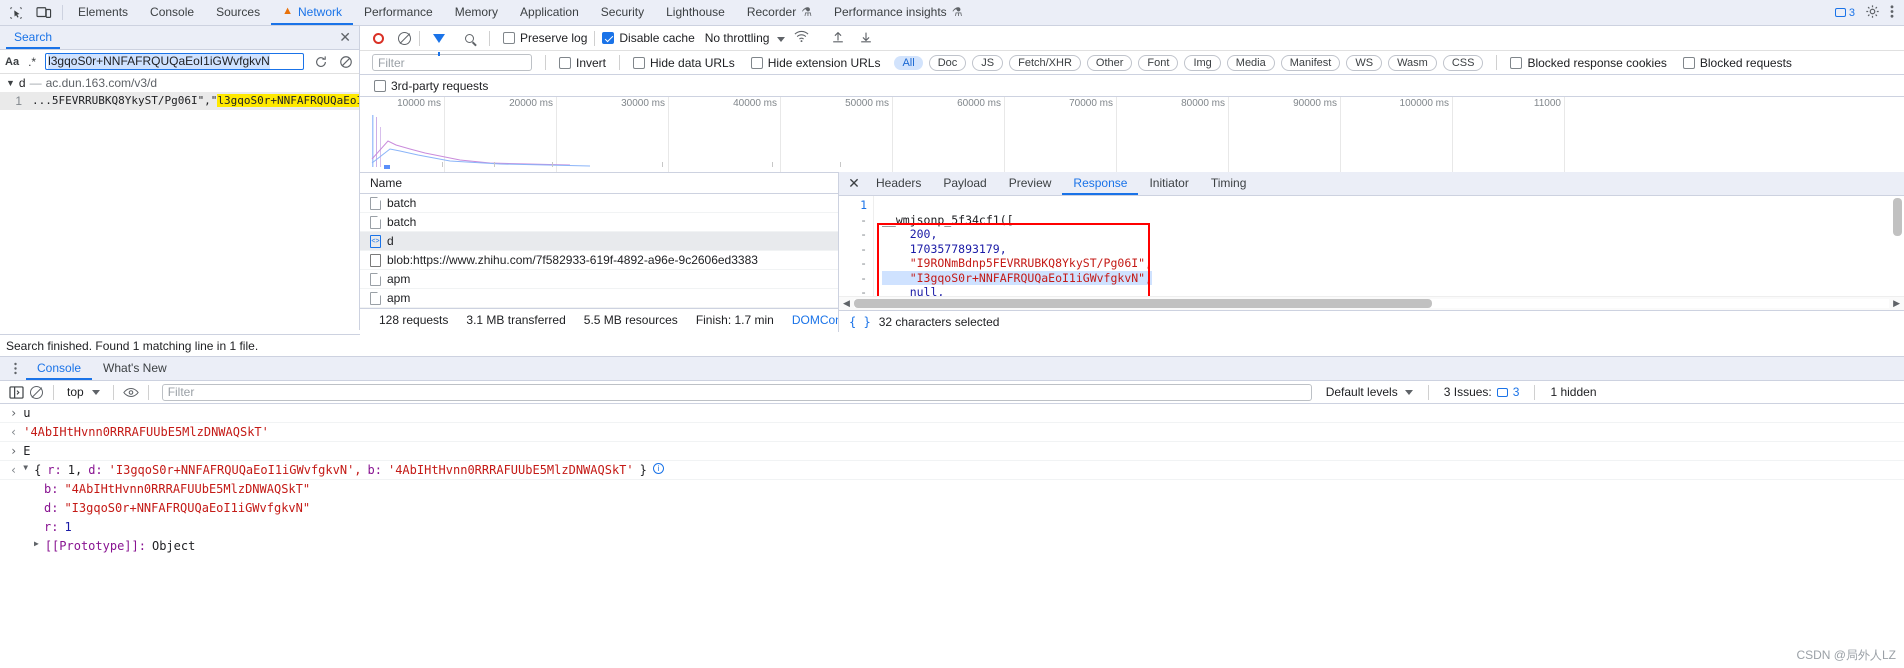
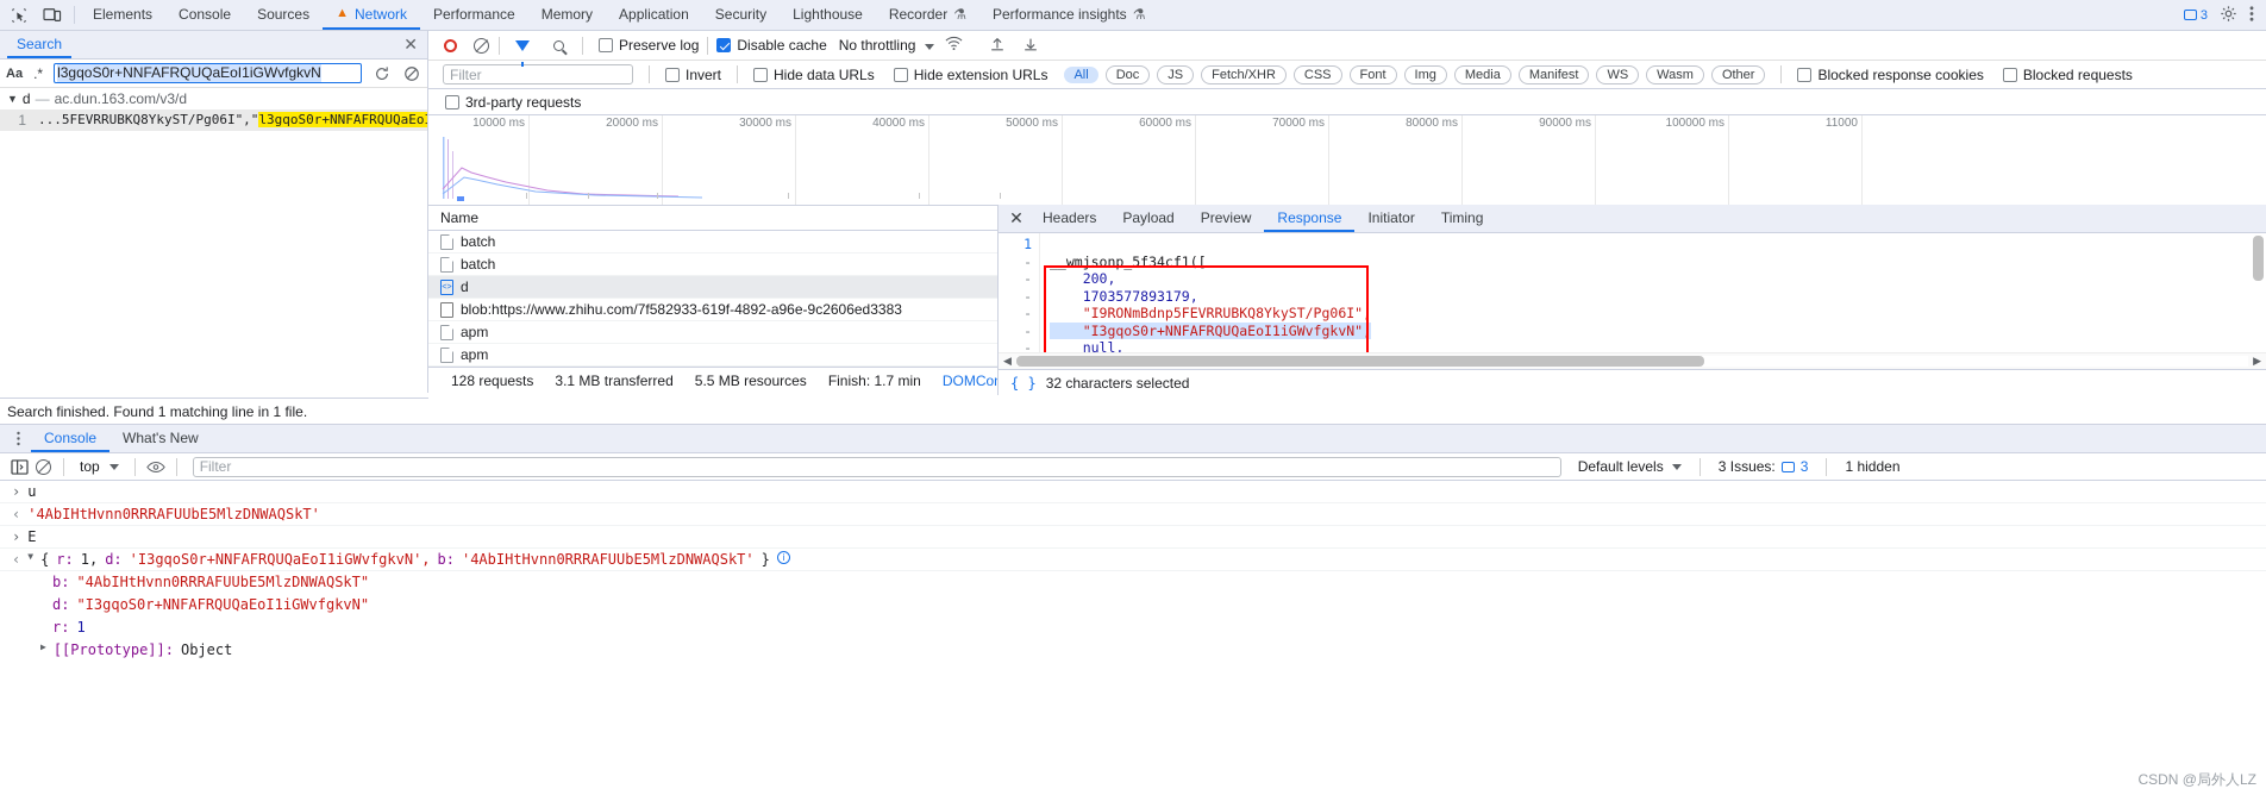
  Elements
  Console
  Sources
  ▲
  Network
  Performance
  Memory
  Application
  Security
  Lighthouse
  Recorder
  ⚗
  Performance insights
  ⚗
  3
  Search
  ✕
  Aa
  .*
  l3gqoS0r+NNFAFRQUQaEoI1iGWvfgkvN
  ▼
  d
  —
  ac.dun.163.com/v3/d
  1
  ...5FEVRRUBKQ8YkyST/Pg06I","l3gqoS0r+NNFAFRQUQaEo
  Preserve log
  Disable cache
  No throttling
  Filter
  Invert
  Hide data URLs
  Hide extension URLs
  All
  Doc
  JS
  Fetch/XHR
- Other
+ CSS
  Font
  Img
  Media
  Manifest
  WS
  Wasm
- CSS
+ Other
  Blocked response cookies
  Blocked requests
  3rd-party requests
  10000 ms
  20000 ms
  30000 ms
  40000 ms
  50000 ms
  60000 ms
  70000 ms
  80000 ms
  90000 ms
  100000 ms
  11000
  Name
  batch
  batch
  d
  blob:https://www.zhihu.com/7f582933-619f-4892-a96e-9c2606ed3383
  apm
  apm
  128 requests
  3.1 MB transferred
  5.5 MB resources
  Finish: 1.7 min
  ✕
  Headers
  Payload
  Preview
  Response
  Initiator
  Timing
  1
  -
  -
  -
  -
  -
  -
  ◀
  ▶
  { }
  32 characters selected
  Search finished. Found 1 matching line in 1 file.
  Console
  What's New
  top
  Filter
  Default levels
  3 Issues:
  3
  1 hidden
  ›
  u
  ‹
  '4AbIHtHvnn0RRRAFUUbE5MlzDNWAQSkT'
  ›
  E
  ‹
  ▼
  {
  r:
  1,
  d:
  'I3gqoS0r+NNFAFRQUQaEoI1iGWvfgkvN',
  b:
  '4AbIHtHvnn0RRRAFUUbE5MlzDNWAQSkT'
  }
  i
  b:
  "4AbIHtHvnn0RRRAFUUbE5MlzDNWAQSkT"
  d:
  "I3gqoS0r+NNFAFRQUQaEoI1iGWvfgkvN"
  r:
  1
  ▶
  [[Prototype]]:
  Object
  CSDN @局外人LZ
